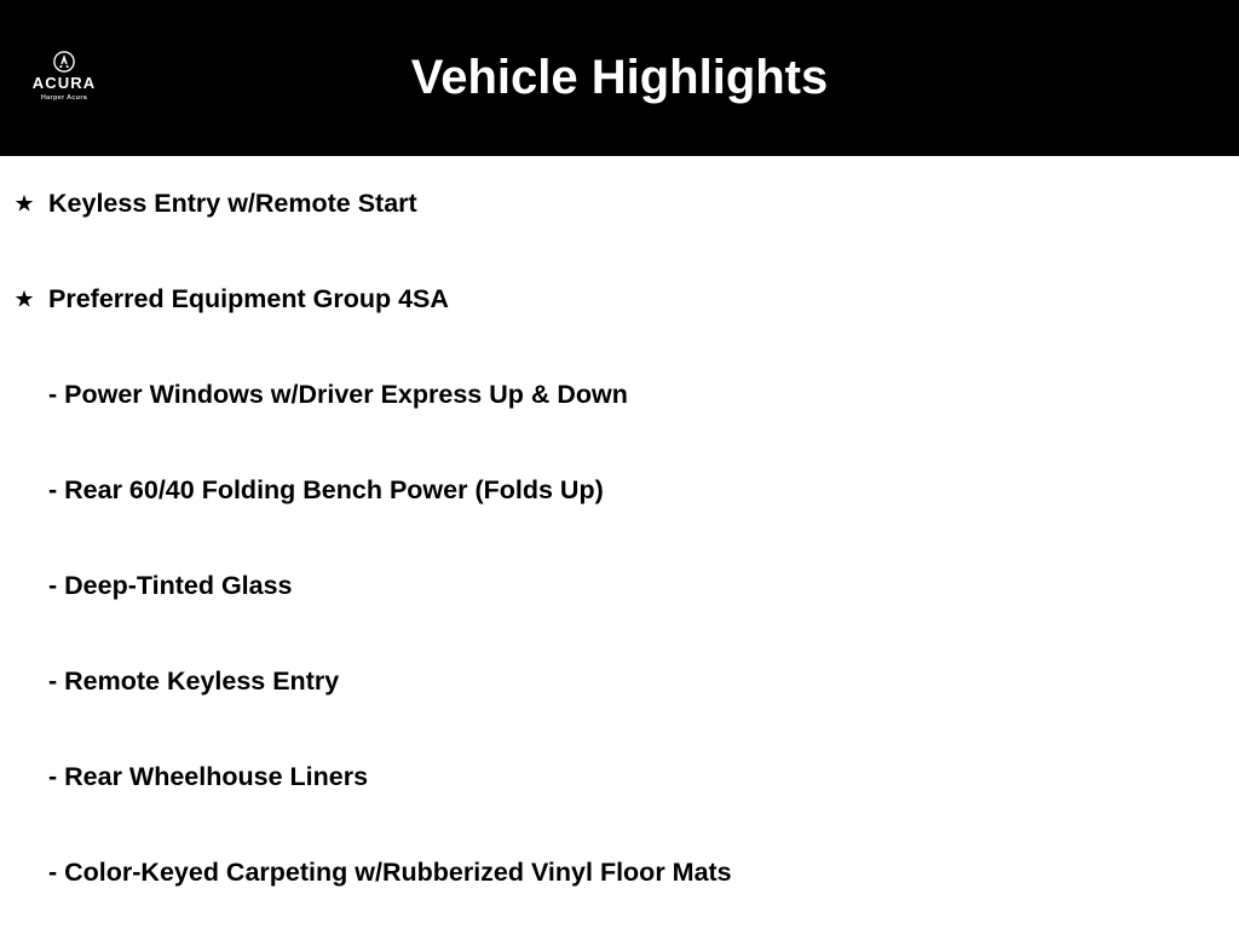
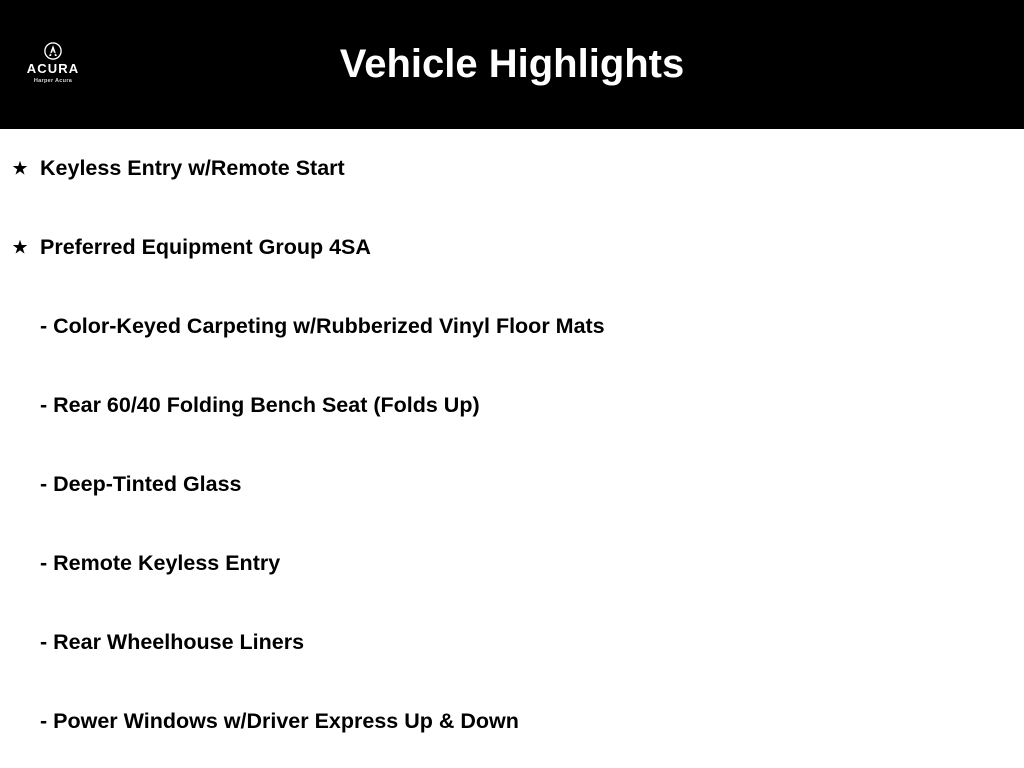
  ACURA
  Vehicle Highlights
  ★
  Keyless Entry w/Remote Start
  ★
  Preferred Equipment Group 4SA
- - Power Windows w/Driver Express Up & Down
+ - Color-Keyed Carpeting w/Rubberized Vinyl Floor Mats
- - Rear 60/40 Folding Bench Power (Folds Up)
+ - Rear 60/40 Folding Bench Seat (Folds Up)
  - Deep-Tinted Glass
  - Remote Keyless Entry
  - Rear Wheelhouse Liners
- - Color-Keyed Carpeting w/Rubberized Vinyl Floor Mats
+ - Power Windows w/Driver Express Up & Down
